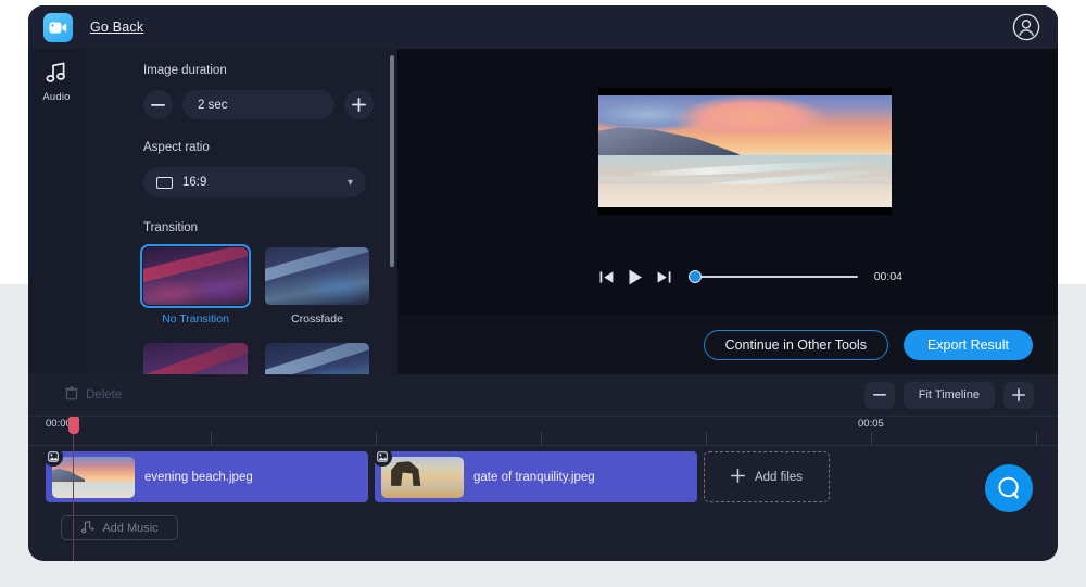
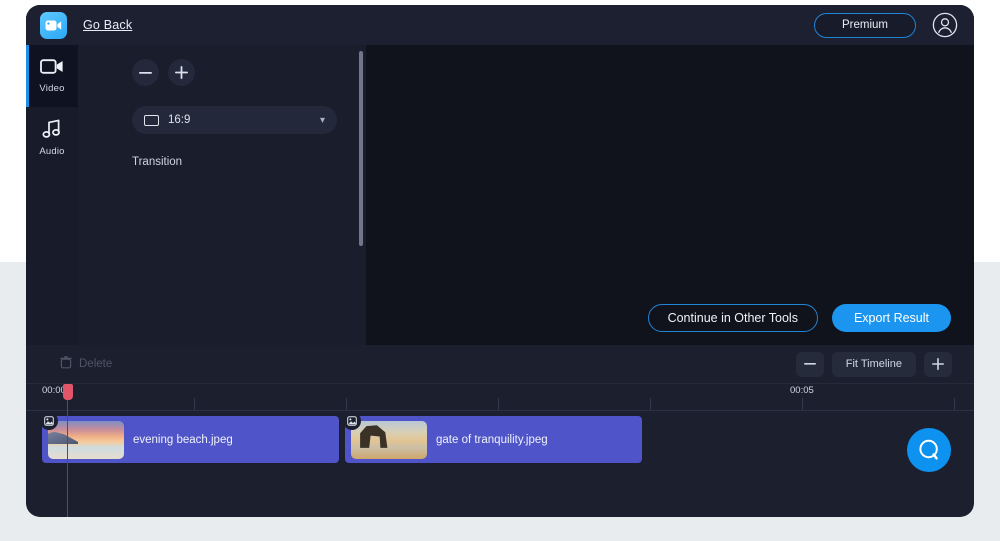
  Go Back
+ Premium
+ Video
  Audio
- Image duration
- 2 sec
- Aspect ratio
  16:9
  ▾
  Transition
- No Transition
- Crossfade
- 00:04
  Continue in Other Tools
  Export Result
  Delete
  Fit Timeline
  00:0
  00:05
  evening beach.jpeg
  gate of tranquility.jpeg
- Add files
- Add Music
